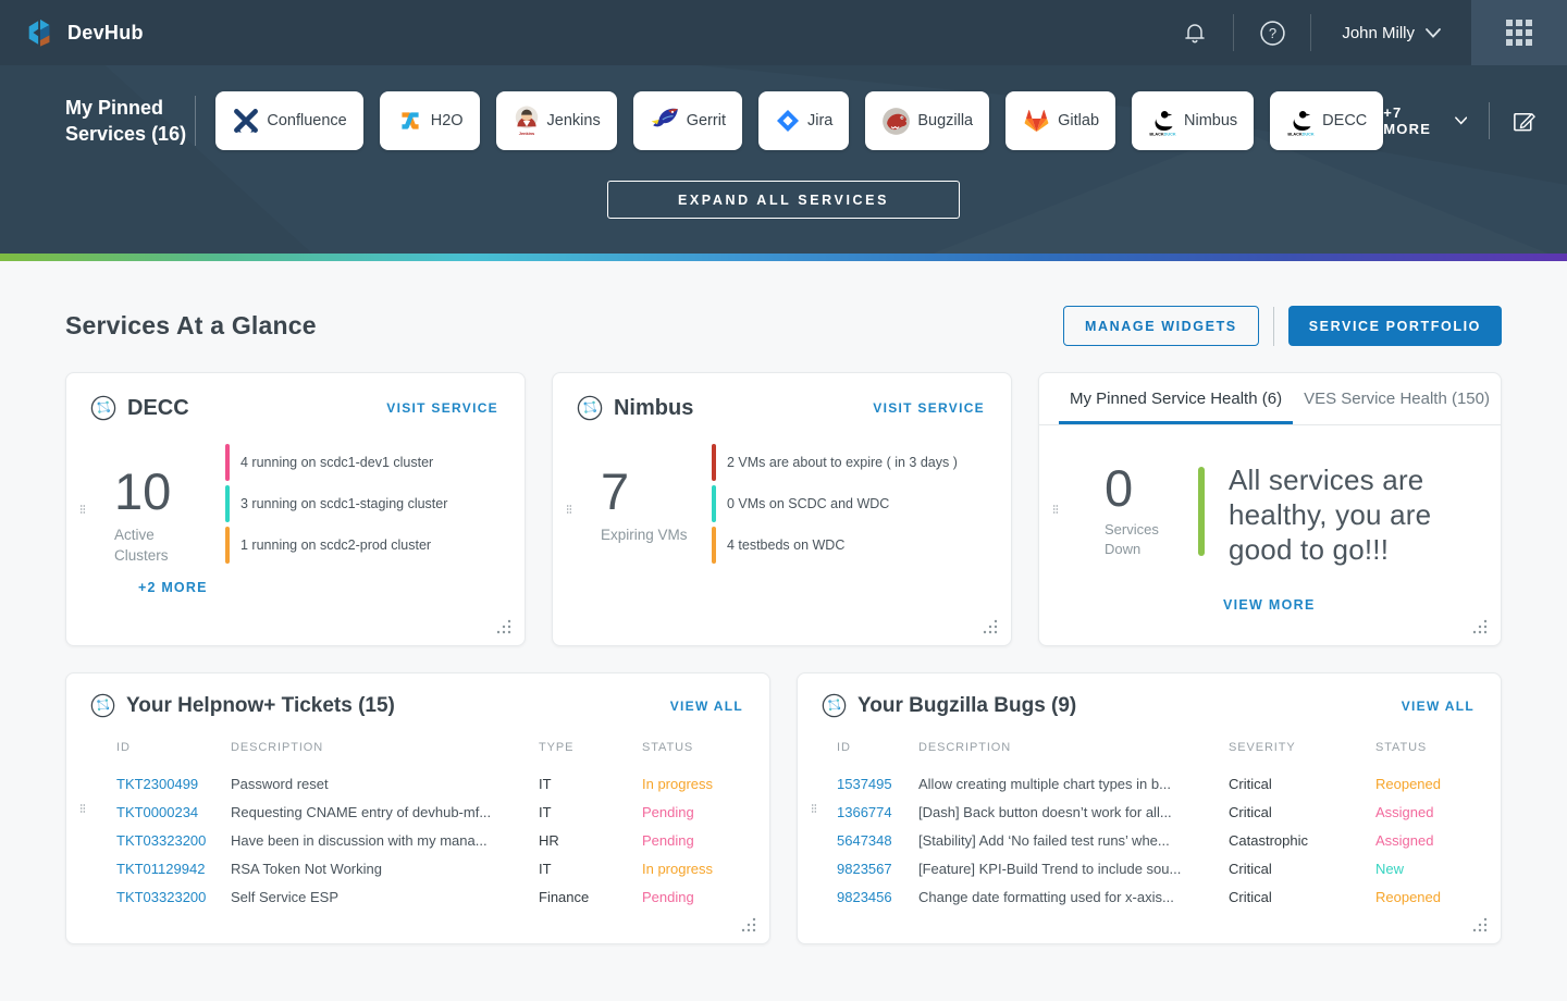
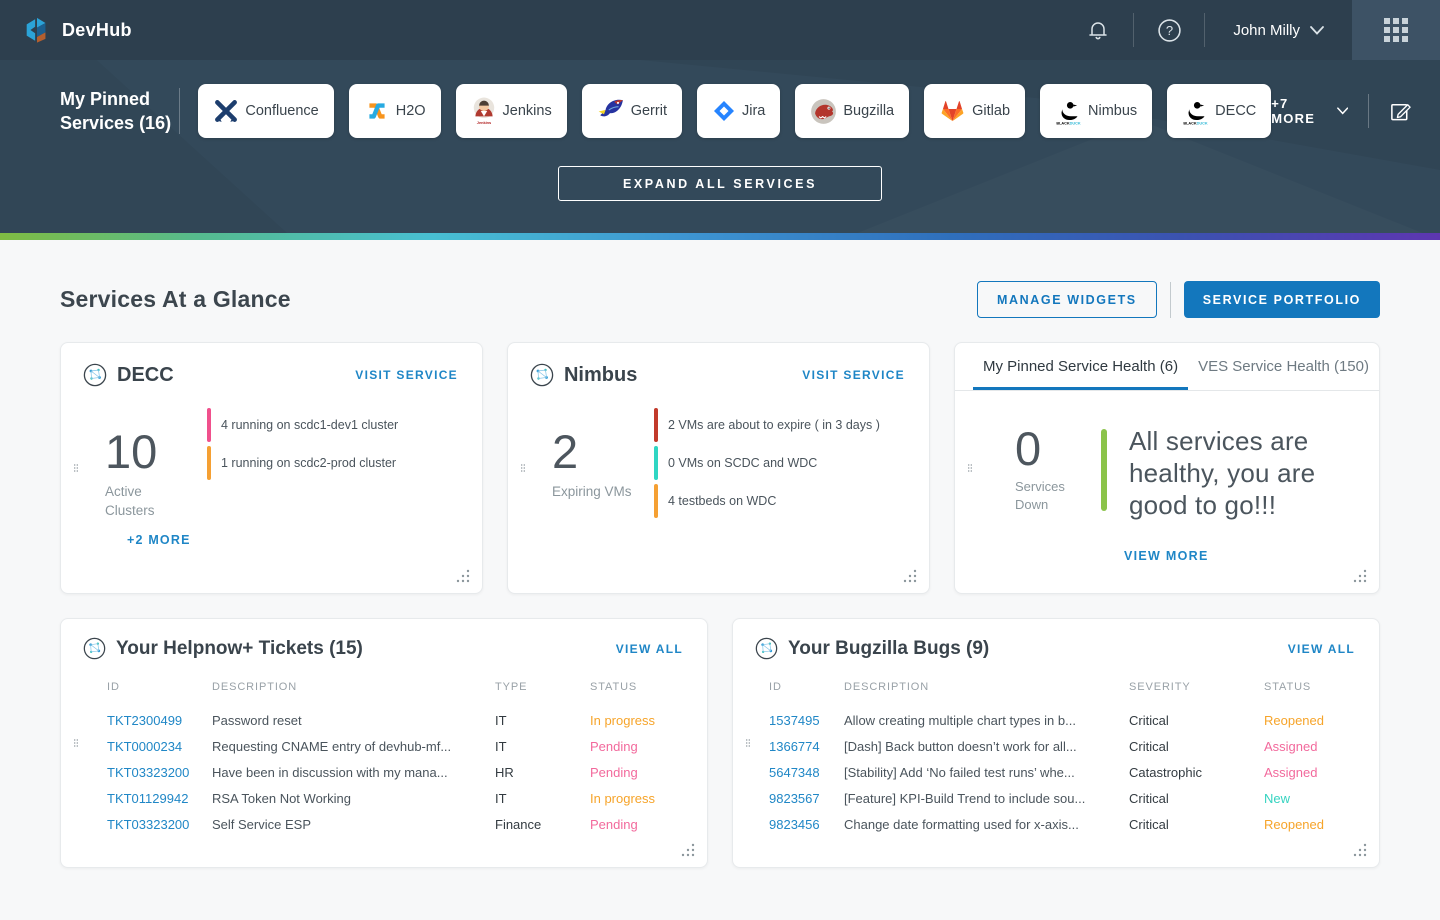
  DevHub
  ?
  John Milly
  My Pinned Services (16)
  Confluence
  H2O
  Jenkins
  Gerrit
  Jira
  Bugzilla
  Gitlab
  Nimbus
  DECC
  +7 MORE
  EXPAND ALL SERVICES
  Services At a Glance
  MANAGE WIDGETS
  SERVICE PORTFOLIO
  DECC
  VISIT SERVICE
  10
  Active Clusters
  4 running on scdc1-dev1 cluster
- 3 running on scdc1-staging cluster
  1 running on scdc2-prod cluster
  +2 MORE
  Nimbus
  VISIT SERVICE
- 7
+ 2
  Expiring VMs
  2 VMs are about to expire ( in 3 days )
  0 VMs on SCDC and WDC
  4 testbeds on WDC
  My Pinned Service Health (6)
  VES Service Health (150)
  0
  Services Down
  All services are healthy, you are good to go!!!
  VIEW MORE
  Your Helpnow+ Tickets (15)
  VIEW ALL
  ID
  DESCRIPTION
  TYPE
  STATUS
  TKT2300499
  Password reset
  IT
  In progress
  TKT0000234
  Requesting CNAME entry of devhub-mf...
  IT
  Pending
  TKT03323200
  Have been in discussion with my mana...
  HR
  Pending
  TKT01129942
  RSA Token Not Working
  IT
  In progress
  TKT03323200
  Self Service ESP
  Finance
  Pending
  Your Bugzilla Bugs (9)
  VIEW ALL
  ID
  DESCRIPTION
  SEVERITY
  STATUS
  1537495
  Allow creating multiple chart types in b...
  Critical
  Reopened
  1366774
  [Dash] Back button doesn’t work for all...
  Critical
  Assigned
  5647348
  [Stability] Add ‘No failed test runs’ whe...
  Catastrophic
  Assigned
  9823567
  [Feature] KPI-Build Trend to include sou...
  Critical
  New
  9823456
  Change date formatting used for x-axis...
  Critical
  Reopened
